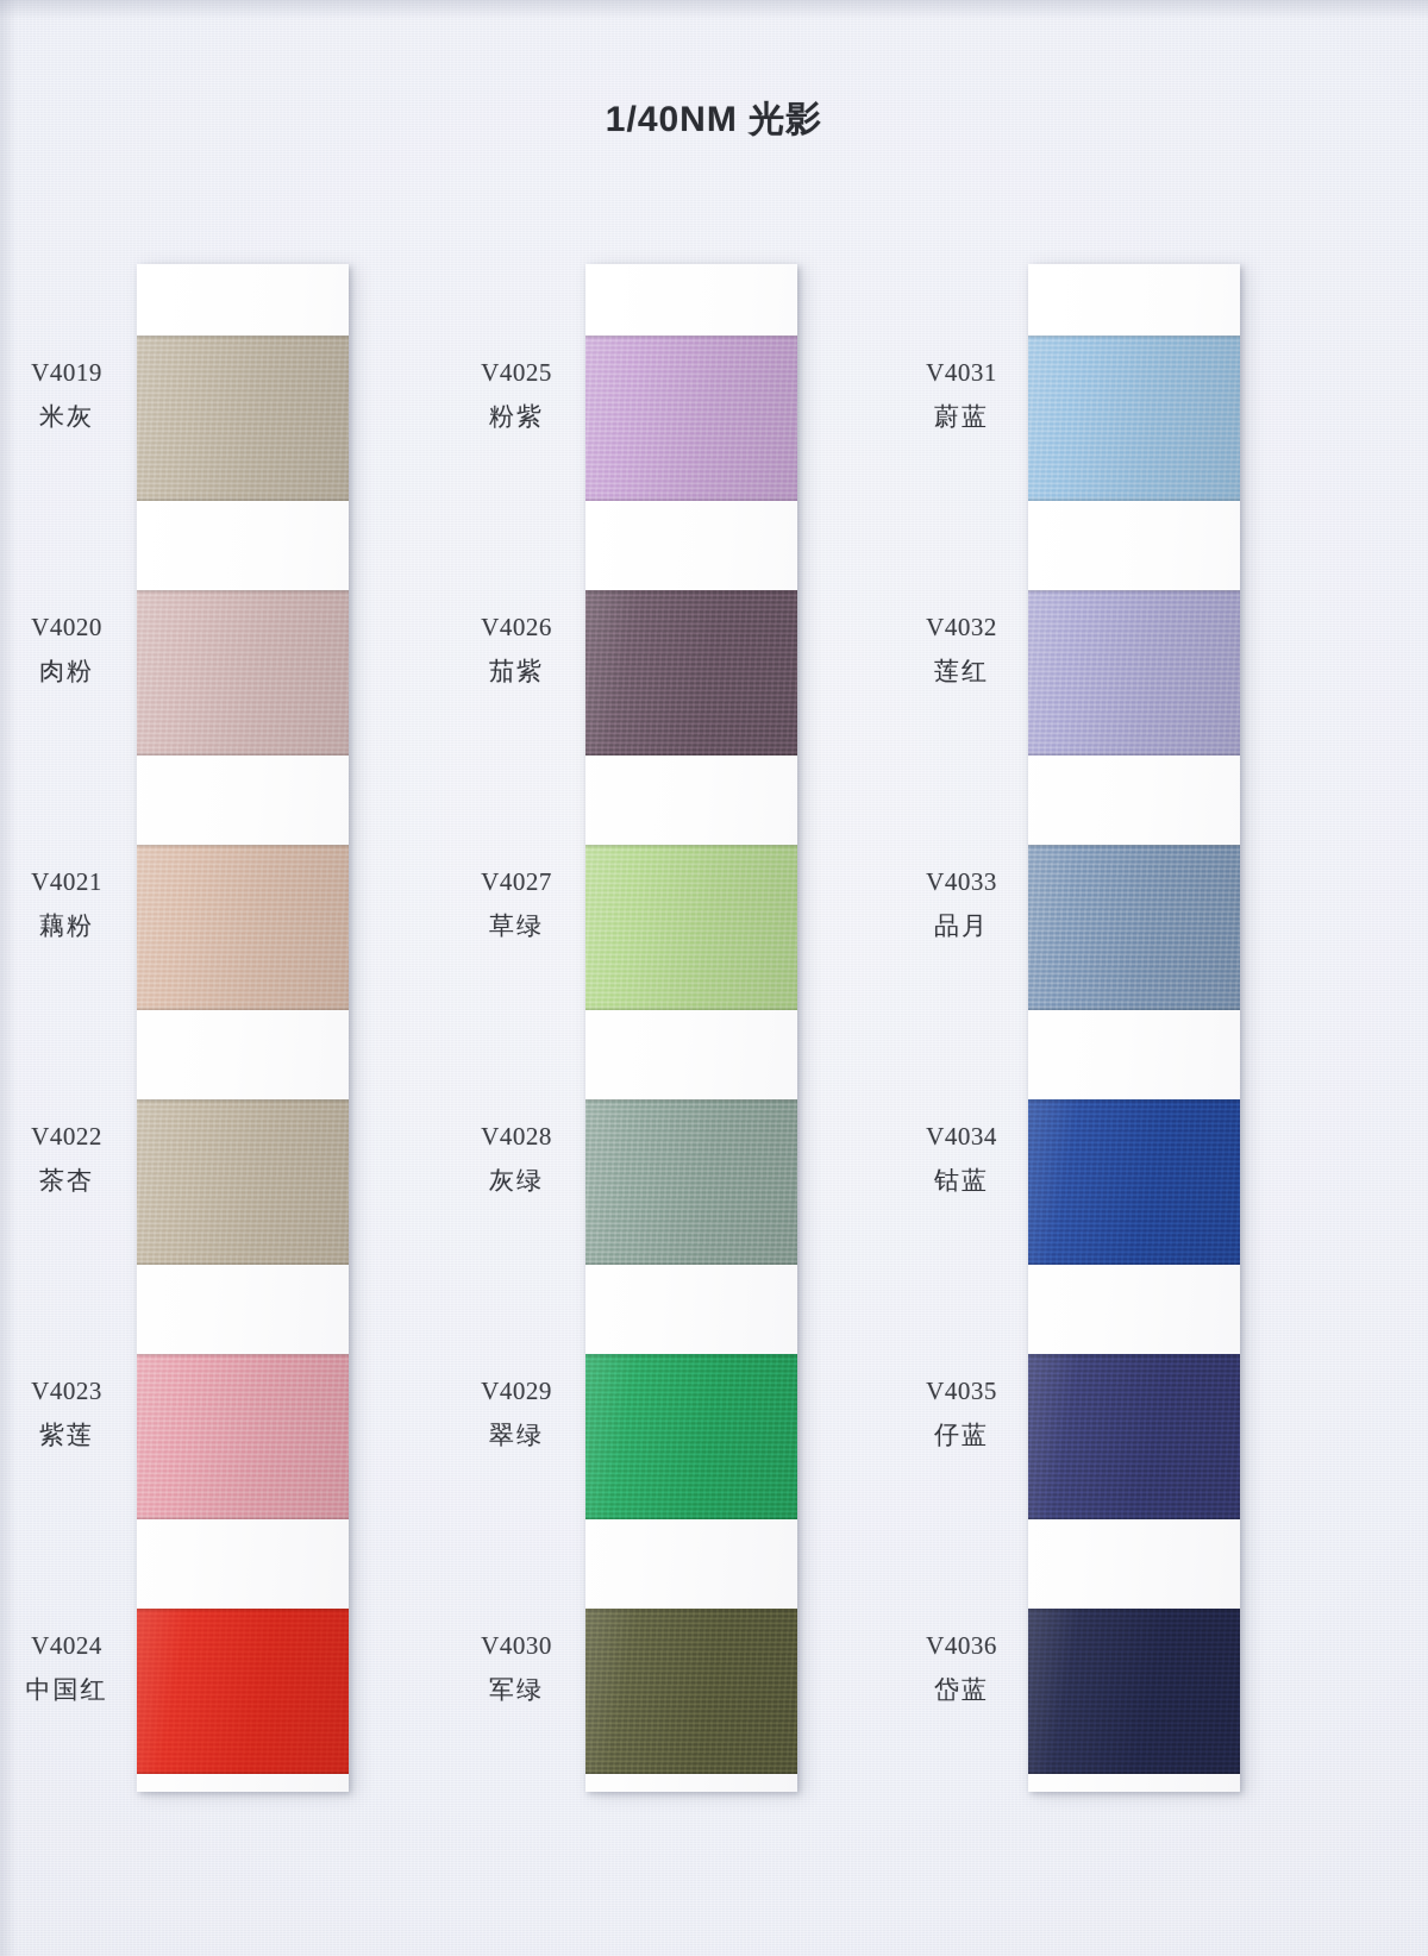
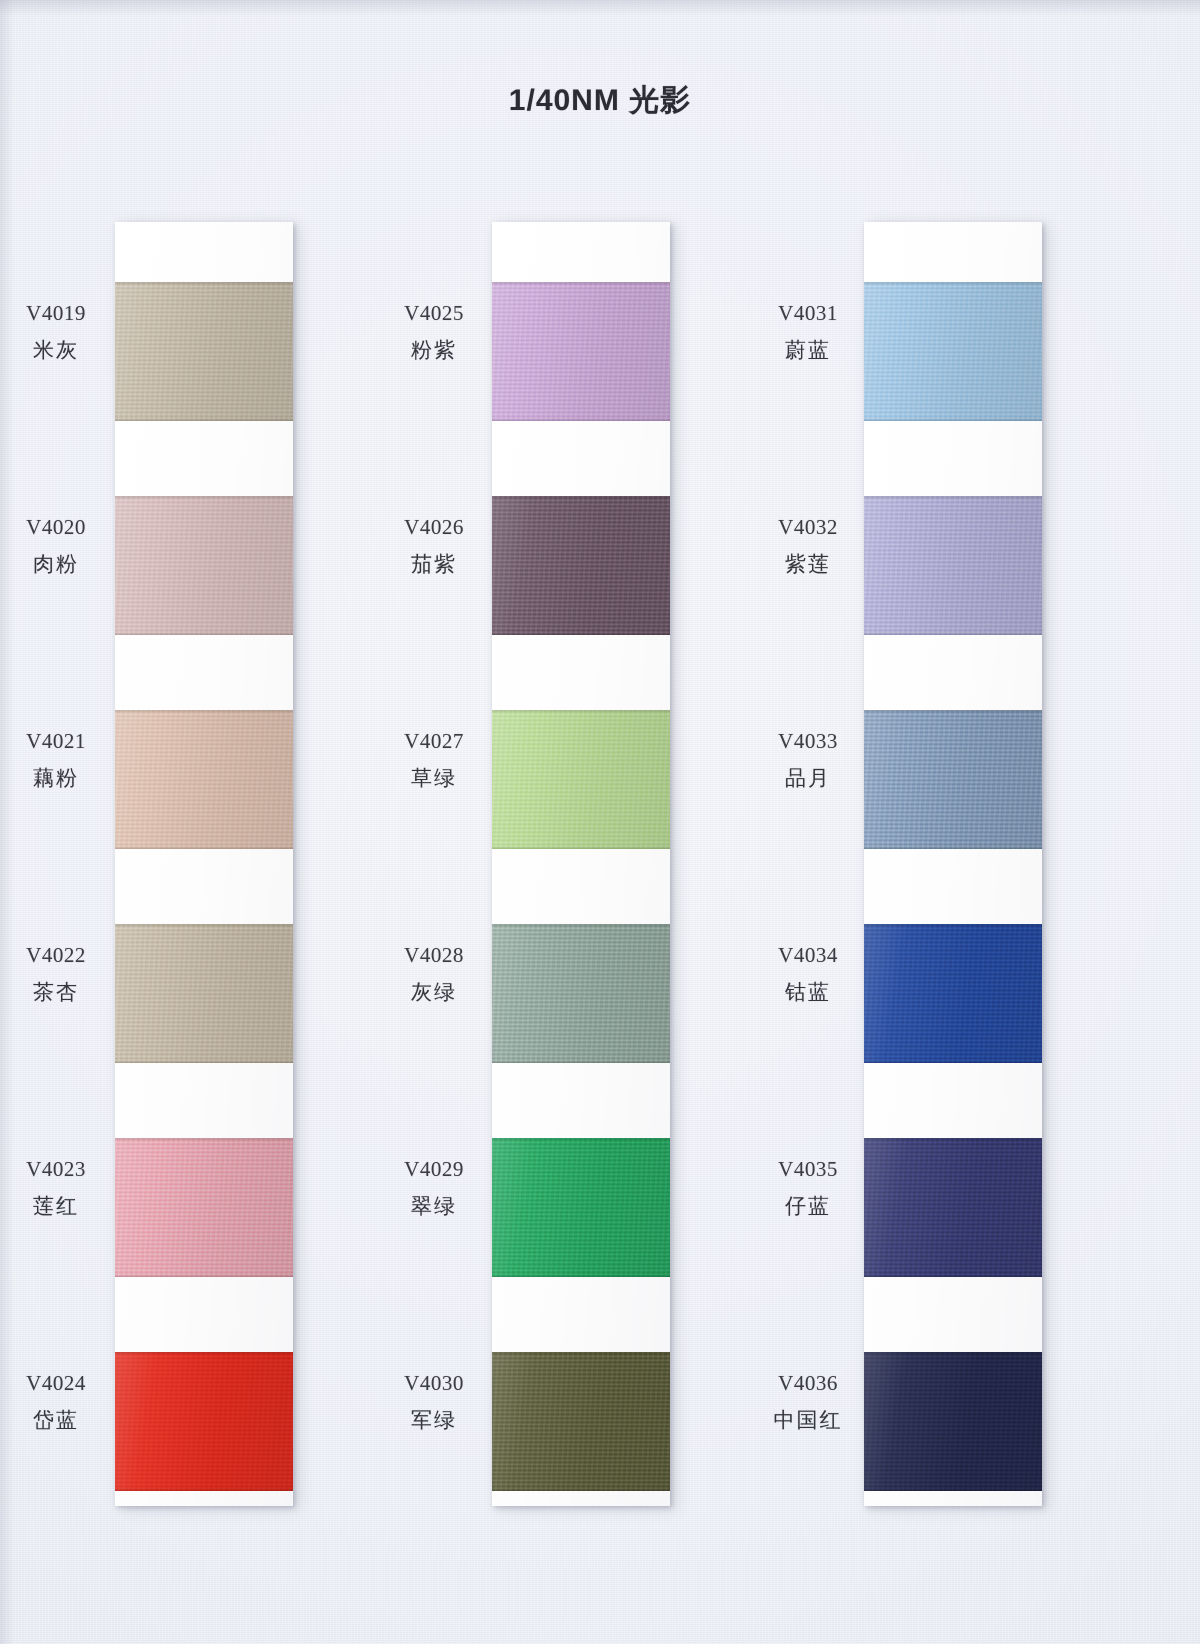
  1/40NM 光影
  V4019
  米灰
  V4020
  肉粉
  V4021
  藕粉
  V4022
  茶杏
  V4023
- 紫莲
+ 莲红
  V4024
- 中国红
+ 岱蓝
  V4025
  粉紫
  V4026
  茄紫
  V4027
  草绿
  V4028
  灰绿
  V4029
  翠绿
  V4030
  军绿
  V4031
  蔚蓝
  V4032
- 莲红
+ 紫莲
  V4033
  品月
  V4034
  钴蓝
  V4035
  仔蓝
  V4036
- 岱蓝
+ 中国红
